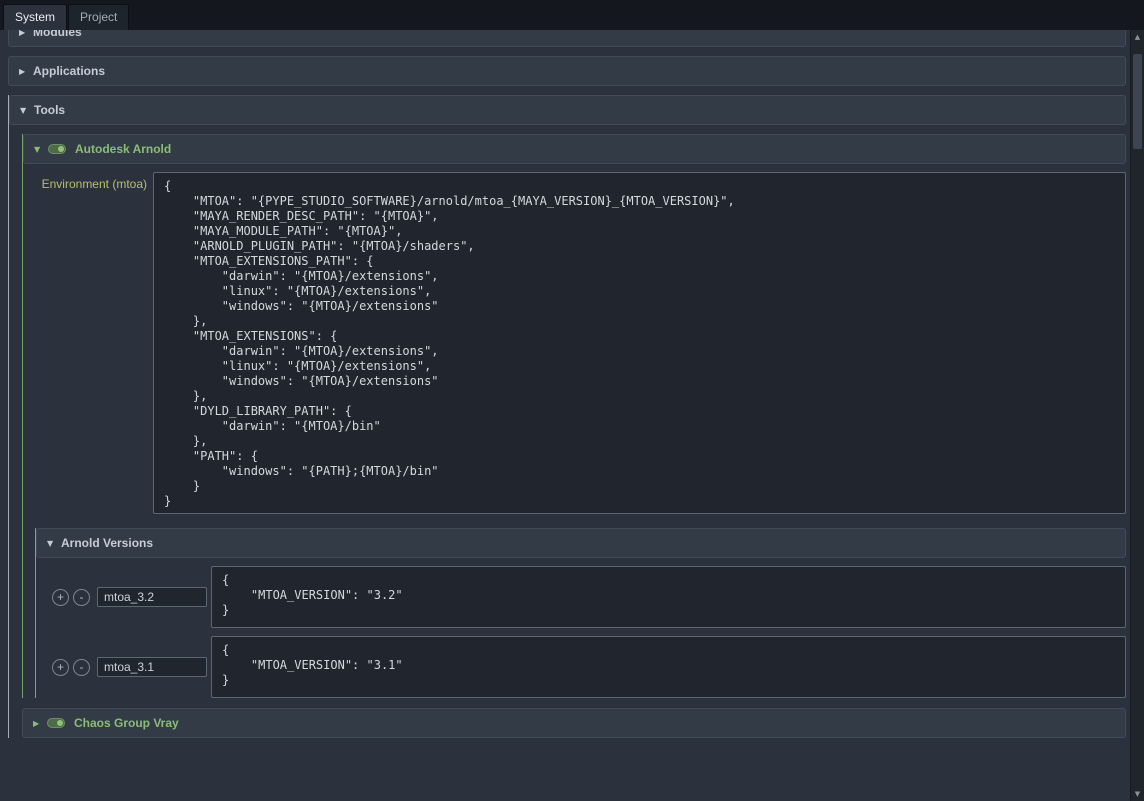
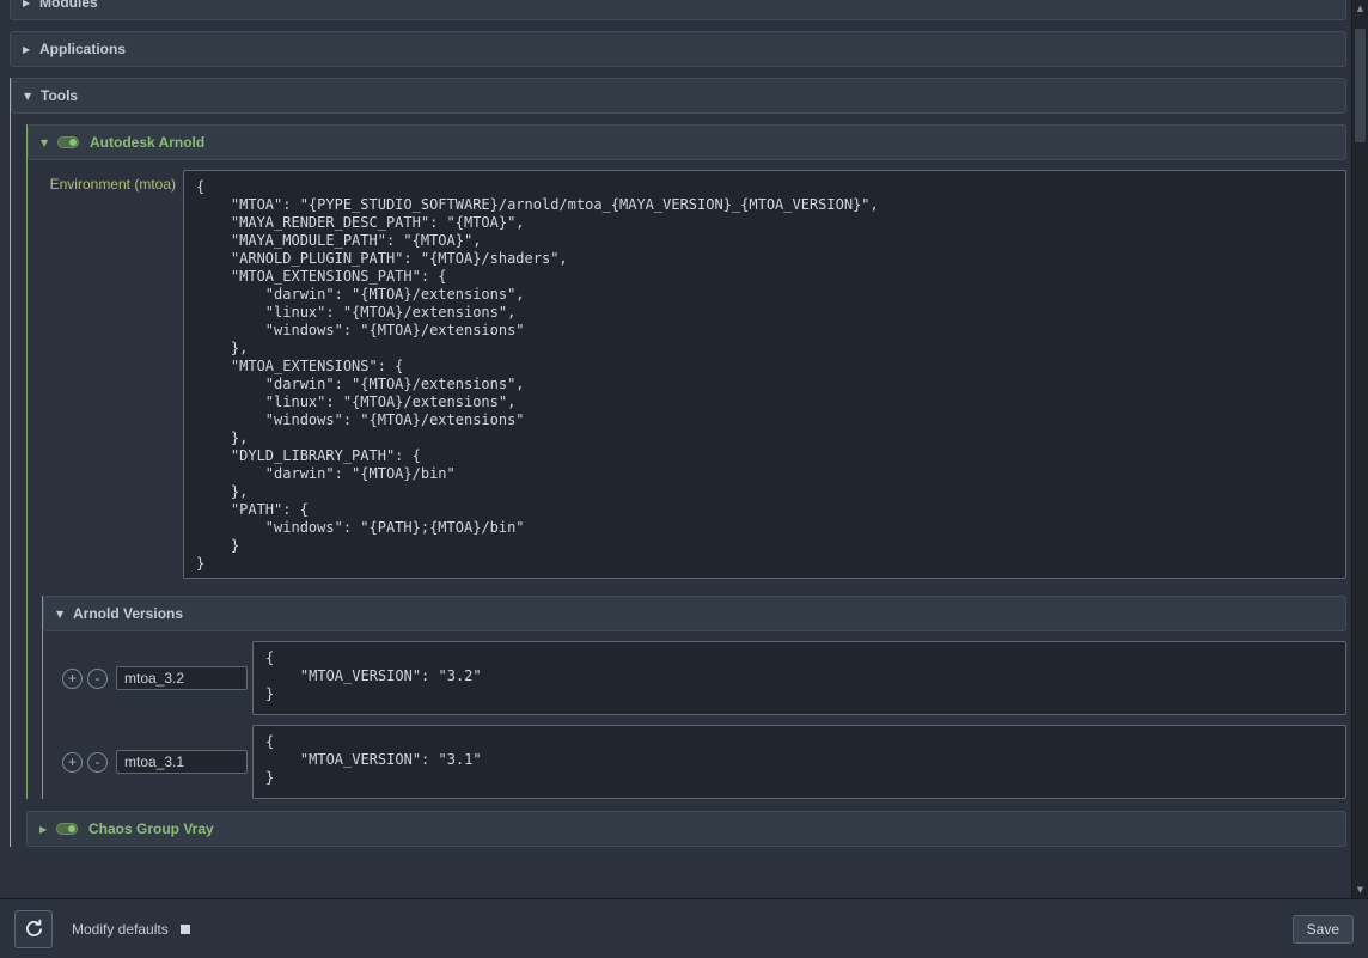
- System
- Project
  ▶
  Modules
  ▶
  Applications
  ▼
  Tools
  ▼
  Autodesk Arnold
  Environment (mtoa)
  {
  "MTOA": "{PYPE_STUDIO_SOFTWARE}/arnold/mtoa_{MAYA_VERSION}_{MTOA_VERSION}",
  "MAYA_RENDER_DESC_PATH": "{MTOA}",
  "MAYA_MODULE_PATH": "{MTOA}",
  "ARNOLD_PLUGIN_PATH": "{MTOA}/shaders",
  "MTOA_EXTENSIONS_PATH": {
  "darwin": "{MTOA}/extensions",
  "linux": "{MTOA}/extensions",
  "windows": "{MTOA}/extensions"
  },
  "MTOA_EXTENSIONS": {
  "darwin": "{MTOA}/extensions",
  "linux": "{MTOA}/extensions",
  "windows": "{MTOA}/extensions"
  },
  "DYLD_LIBRARY_PATH": {
  "darwin": "{MTOA}/bin"
  },
  "PATH": {
  "windows": "{PATH};{MTOA}/bin"
  }
  }
  ▼
  Arnold Versions
  +
  -
  mtoa_3.2
  {
  "MTOA_VERSION": "3.2"
  }
  +
  -
  mtoa_3.1
  {
  "MTOA_VERSION": "3.1"
  }
  ▶
  Chaos Group Vray
  ▲
  ▼
+ Modify defaults
+ Save
